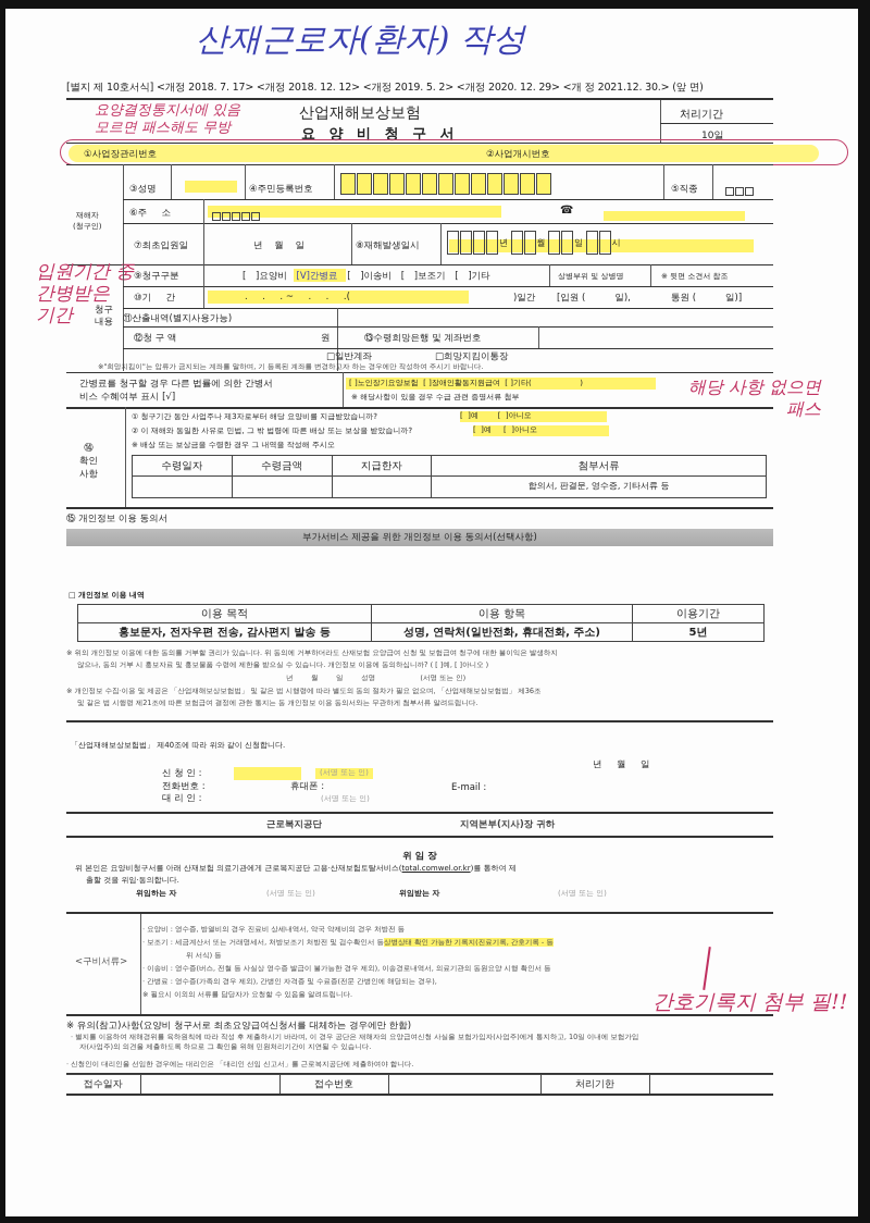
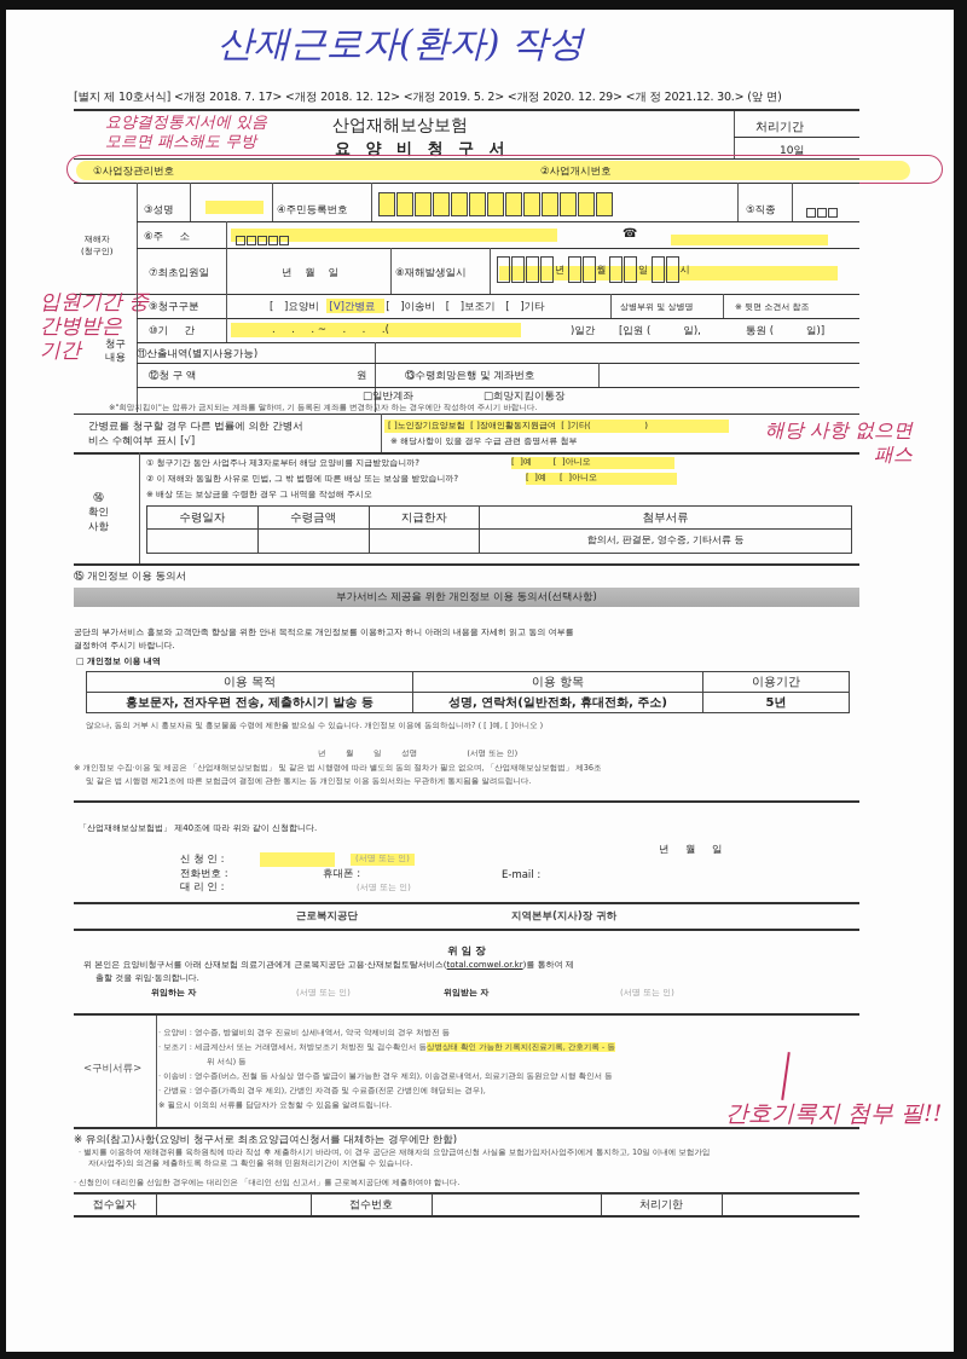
  산재근로자(환자) 작성
  [별지 제 10호서식] <개정 2018. 7. 17> <개정 2018. 12. 12> <개정 2019. 5. 2> <개정 2020. 12. 29> <개 정 2021.12. 30.> (앞 면)
  요양결정통지서에 있음
  모르면 패스해도 무방
  산업재해보상보험
  요 양 비 청 구 서
  처리기간
  10일
  ①사업장관리번호
  ②사업개시번호
  재해자
  (청구인)
  ③성명
  ④주민등록번호
  ⑤직종
  ⑥주 소
  ☎
  ⑦최초입원일
  년 월 일
  ⑧재해발생일시
  년 월 일 시
  입원기간 중
  간병받은
  기간
  청구
  내용
  ⑨청구구분
  [ ]요양비 [V]간병료 [ ]이송비 [ ]보조기 [ ]기타
  상병부위 및 상병명
  ※ 뒷면 소견서 참조
  ⑩기 간
  . . . ~ . . .(
  )일간
  [입원 ( 일),
  통원 ( 일)]
  ⑪산출내역(별지사용가능)
  ⑫청 구 액
  원
  ⑬수령희망은행 및 계좌번호
  □일반계좌
  □희망지킴이통장
  ※"희망지킴이"는 압류가 금지되는 계좌를 말하며, 기 등록된 계좌를 변경하고자 하는 경우에만 작성하여 주시기 바랍니다.
  간병료를 청구할 경우 다른 법률에 의한 간병서
  비스 수혜여부 표시 [√]
  [ ]노인장기요양보험 [ ]장애인활동지원급여 [ ]기타( )
  ※ 해당사항이 있을 경우 수급 관련 증명서류 첨부
  해당 사항 없으면
  패스
  ⑭
  확인
  사항
  ① 청구기간 동안 사업주나 제3자로부터 해당 요양비를 지급받았습니까?
  [ ]예 [ ]아니오
  ② 이 재해와 동일한 사유로 민법, 그 밖 법령에 따른 배상 또는 보상을 받았습니까?
  [ ]예 [ ]아니오
  ※ 배상 또는 보상금을 수령한 경우 그 내역을 작성해 주시오
  수령일자	수령금액	지급한자	첨부서류
  			합의서, 판결문, 영수증, 기타서류 등
  ⑮ 개인정보 이용 동의서
  부가서비스 제공을 위한 개인정보 이용 동의서(선택사항)
+ 공단의 부가서비스 홍보와 고객만족 향상을 위한 안내 목적으로 개인정보를 이용하고자 하니 아래의 내용을 자세히 읽고 동의 여부를
+ 결정하여 주시기 바랍니다.
  □ 개인정보 이용 내역
  이용 목적	이용 항목	이용기간
- 홍보문자, 전자우편 전송, 감사편지 발송 등	성명, 연락처(일반전화, 휴대전화, 주소)	5년
+ 홍보문자, 전자우편 전송, 제출하시기 발송 등	성명, 연락처(일반전화, 휴대전화, 주소)	5년
- ※ 위의 개인정보 이용에 대한 동의를 거부할 권리가 있습니다. 위 동의에 거부하더라도 산재보험 요양급여 신청 및 보험급여 청구에 대한 불이익은 발생하지
  않으나, 동의 거부 시 홍보자료 및 홍보물품 수령에 제한을 받으실 수 있습니다. 개인정보 이용에 동의하십니까? ( [ ]예, [ ]아니오 )
  년 월 일 성명 (서명 또는 인)
  ※ 개인정보 수집·이용 및 제공은 「산업재해보상보험법」 및 같은 법 시행령에 따라 별도의 동의 절차가 필요 없으며, 「산업재해보상보험법」 제36조
- 및 같은 법 시행령 제21조에 따른 보험급여 결정에 관한 통지는 동 개인정보 이용 동의서와는 무관하게 첨부서류 알려드립니다.
+ 및 같은 법 시행령 제21조에 따른 보험급여 결정에 관한 통지는 동 개인정보 이용 동의서와는 무관하게 통지됨을 알려드립니다.
  「산업재해보상보험법」 제40조에 따라 위와 같이 신청합니다.
  년 월 일
  신 청 인 :
  (서명 또는 인)
  전화번호 :
  휴대폰 :
  E-mail :
  대 리 인 :
  (서명 또는 인)
  근로복지공단
  지역본부(지사)장 귀하
  위 임 장
  위 본인은 요양비청구서를 아래 산재보험 의료기관에게 근로복지공단 고용·산재보험토탈서비스(total.comwel.or.kr)를 통하여 제
  출할 것을 위임·동의합니다.
  위임하는 자
  (서명 또는 인)
  위임받는 자
  (서명 또는 인)
  <구비서류>
  · 요양비 : 영수증, 방열비의 경우 진료비 상세내역서, 약국 약제비의 경우 처방전 등
  · 보조기 : 세금계산서 또는 거래명세서, 처방보조기 처방전 및 검수확인서 등상병상태 확인 가능한 기록지(진료기록, 간호기록 - 등
  위 서식) 등
  · 이송비 : 영수증(버스, 전철 등 사실상 영수증 발급이 불가능한 경우 제외), 이송경로내역서, 의료기관의 동원요양 시행 확인서 등
  · 간병료 : 영수증(가족의 경우 제외), 간병인 자격증 및 수료증(전문 간병인에 해당되는 경우),
  ※ 필요시 이외의 서류를 담당자가 요청할 수 있음을 알려드립니다.
  간호기록지 첨부 필!!
  ※ 유의(참고)사항(요양비 청구서로 최초요양급여신청서를 대체하는 경우에만 한함)
  · 별지를 이용하여 재해경위를 육하원칙에 따라 작성 후 제출하시기 바라며, 이 경우 공단은 재해자의 요양급여신청 사실을 보험가입자(사업주)에게 통지하고, 10일 이내에 보험가입
  자(사업주)의 의견을 제출하도록 하므로 그 확인을 위해 민원처리기간이 지연될 수 있습니다.
  · 신청인이 대리인을 선임한 경우에는 대리인은 「대리인 선임 신고서」를 근로복지공단에 제출하여야 합니다.
  접수일자		접수번호		처리기한
